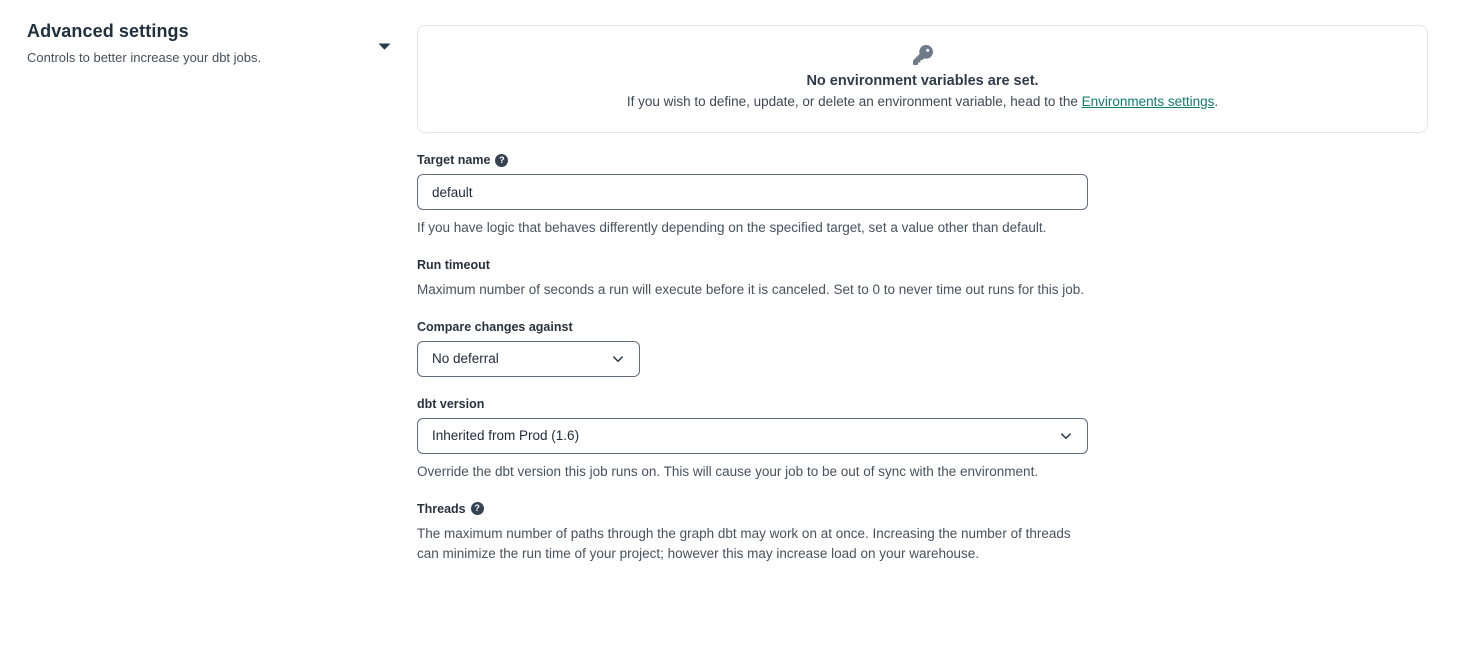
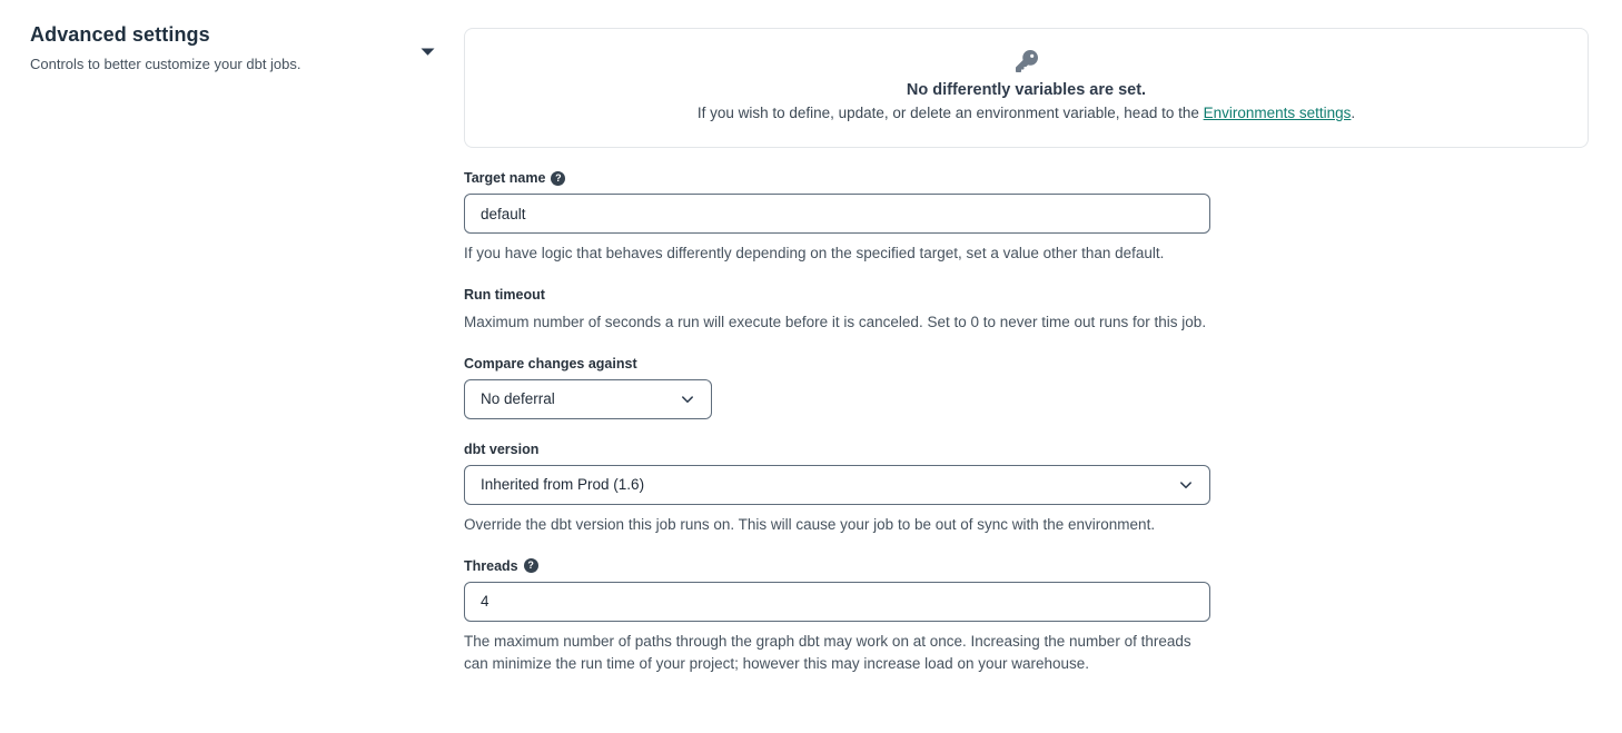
  Advanced settings
- Controls to better increase your dbt jobs.
+ Controls to better customize your dbt jobs.
- No environment variables are set.
+ No differently variables are set.
  If you wish to define, update, or delete an environment variable, head to the Environments settings.
  Target name
  ?
  default
  If you have logic that behaves differently depending on the specified target, set a value other than default.
  Run timeout
  Maximum number of seconds a run will execute before it is canceled. Set to 0 to never time out runs for this job.
  Compare changes against
  No deferral
  dbt version
  Inherited from Prod (1.6)
  Override the dbt version this job runs on. This will cause your job to be out of sync with the environment.
  Threads
  ?
+ 4
  The maximum number of paths through the graph dbt may work on at once. Increasing the number of threads can minimize the run time of your project; however this may increase load on your warehouse.
